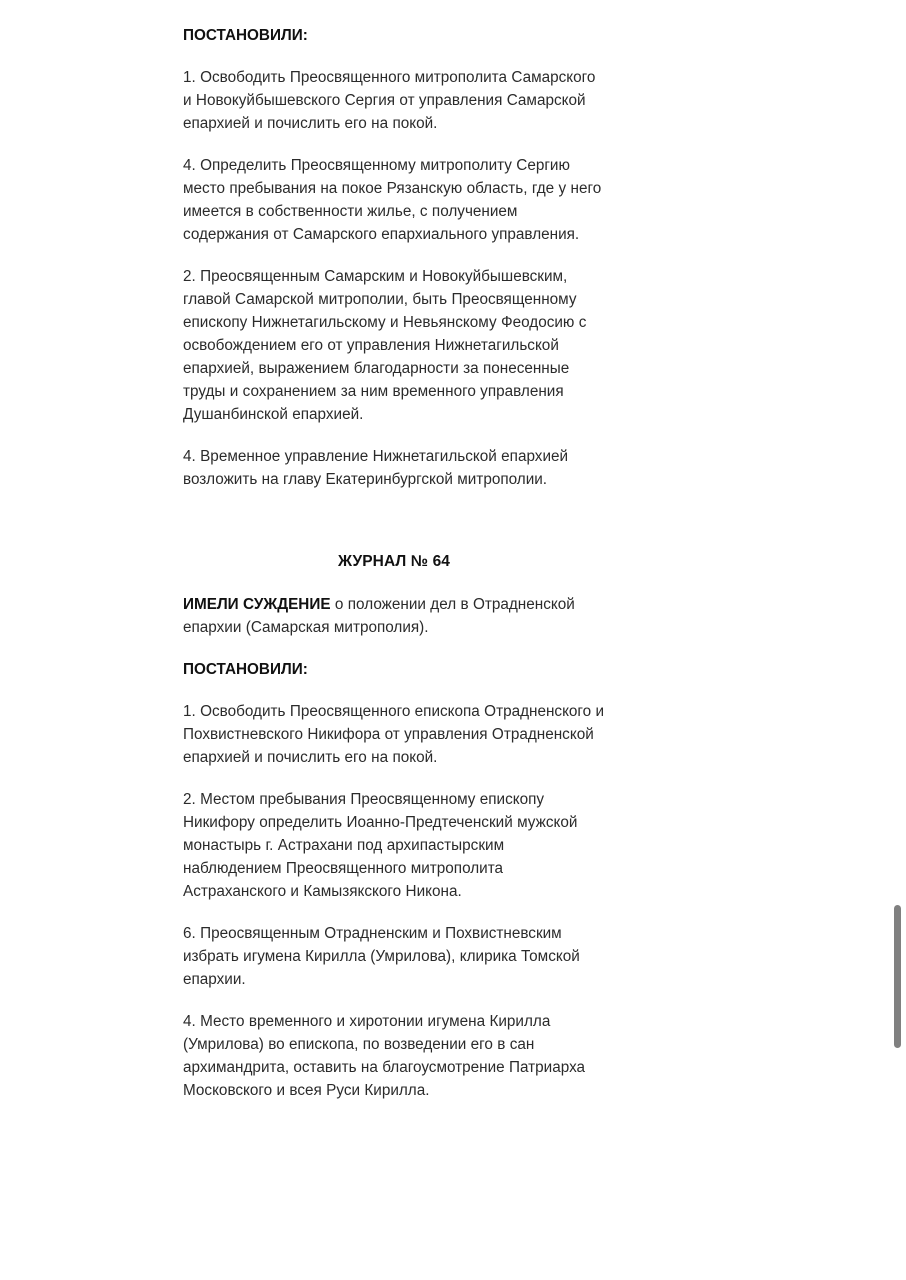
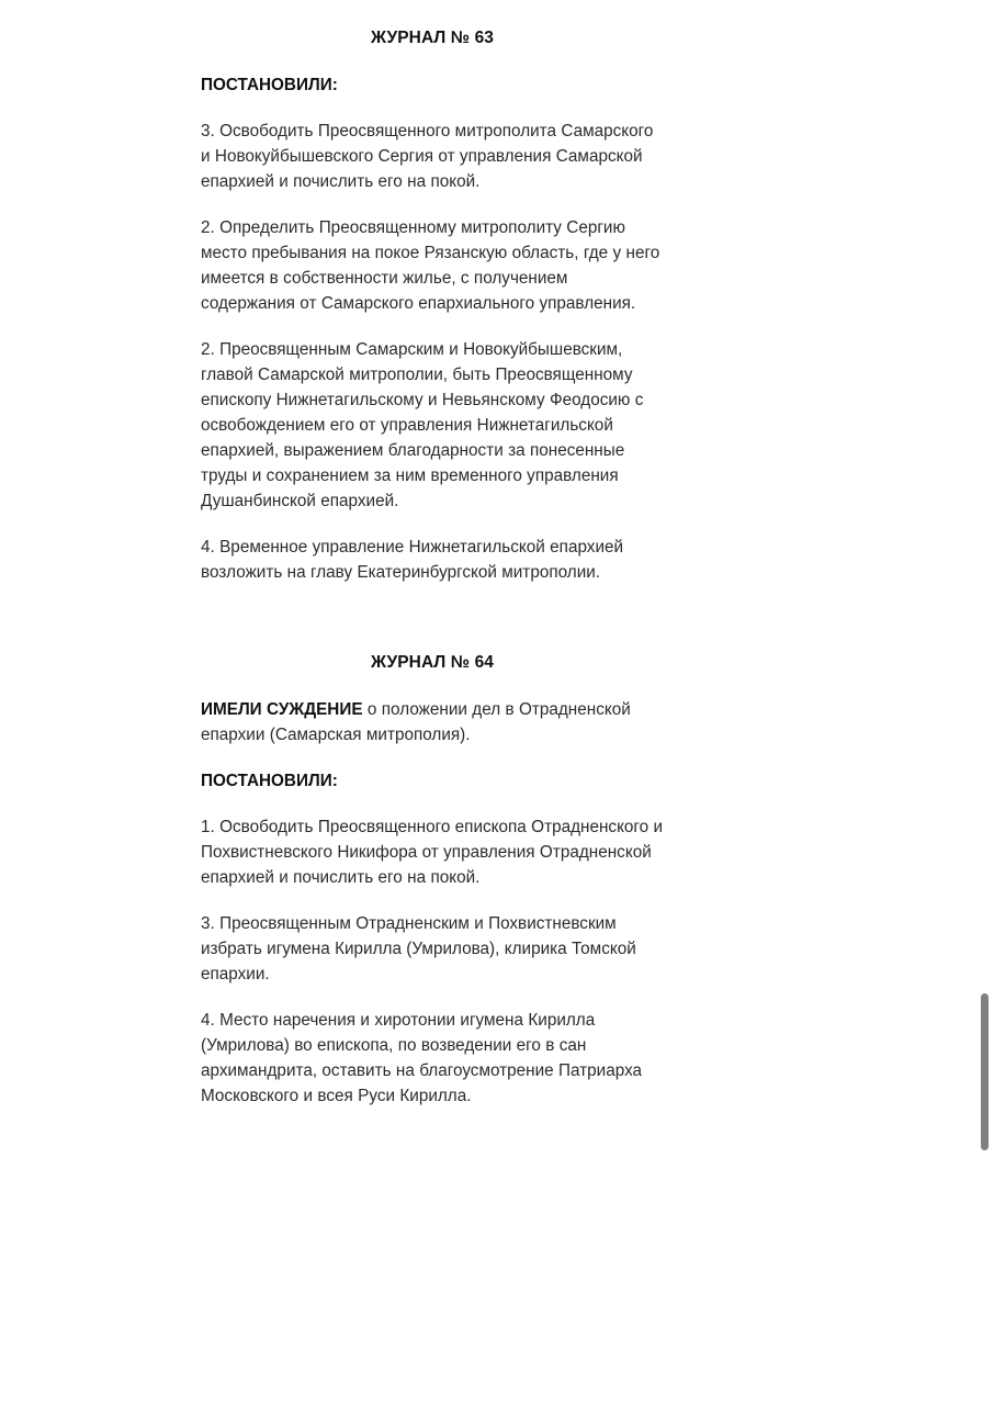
+ ЖУРНАЛ № 63
  ПОСТАНОВИЛИ:
- 1. Освободить Преосвященного митрополита Самарского и Новокуйбышевского Сергия от управления Самарской епархией и почислить его на покой.
+ 3. Освободить Преосвященного митрополита Самарского и Новокуйбышевского Сергия от управления Самарской епархией и почислить его на покой.
- 4. Определить Преосвященному митрополиту Сергию место пребывания на покое Рязанскую область, где у него имеется в собственности жилье, с получением содержания от Самарского епархиального управления.
+ 2. Определить Преосвященному митрополиту Сергию место пребывания на покое Рязанскую область, где у него имеется в собственности жилье, с получением содержания от Самарского епархиального управления.
  2. Преосвященным Самарским и Новокуйбышевским, главой Самарской митрополии, быть Преосвященному епископу Нижнетагильскому и Невьянскому Феодосию с освобождением его от управления Нижнетагильской епархией, выражением благодарности за понесенные труды и сохранением за ним временного управления Душанбинской епархией.
  4. Временное управление Нижнетагильской епархией возложить на главу Екатеринбургской митрополии.
  ЖУРНАЛ № 64
  ИМЕЛИ СУЖДЕНИЕ о положении дел в Отрадненской епархии (Самарская митрополия).
  ПОСТАНОВИЛИ:
  1. Освободить Преосвященного епископа Отрадненского и Похвистневского Никифора от управления Отрадненской епархией и почислить его на покой.
- 2. Местом пребывания Преосвященному епископу Никифору определить Иоанно-Предтеченский мужской монастырь г. Астрахани под архипастырским наблюдением Преосвященного митрополита Астраханского и Камызякского Никона.
- 6. Преосвященным Отрадненским и Похвистневским избрать игумена Кирилла (Умрилова), клирика Томской епархии.
+ 3. Преосвященным Отрадненским и Похвистневским избрать игумена Кирилла (Умрилова), клирика Томской епархии.
- 4. Место временного и хиротонии игумена Кирилла (Умрилова) во епископа, по возведении его в сан архимандрита, оставить на благоусмотрение Патриарха Московского и всея Руси Кирилла.
+ 4. Место наречения и хиротонии игумена Кирилла (Умрилова) во епископа, по возведении его в сан архимандрита, оставить на благоусмотрение Патриарха Московского и всея Руси Кирилла.
